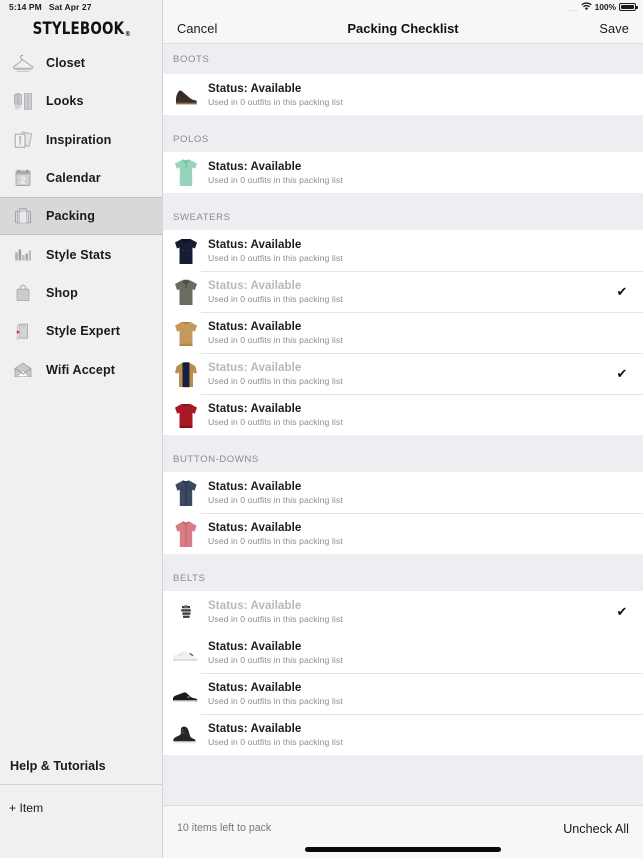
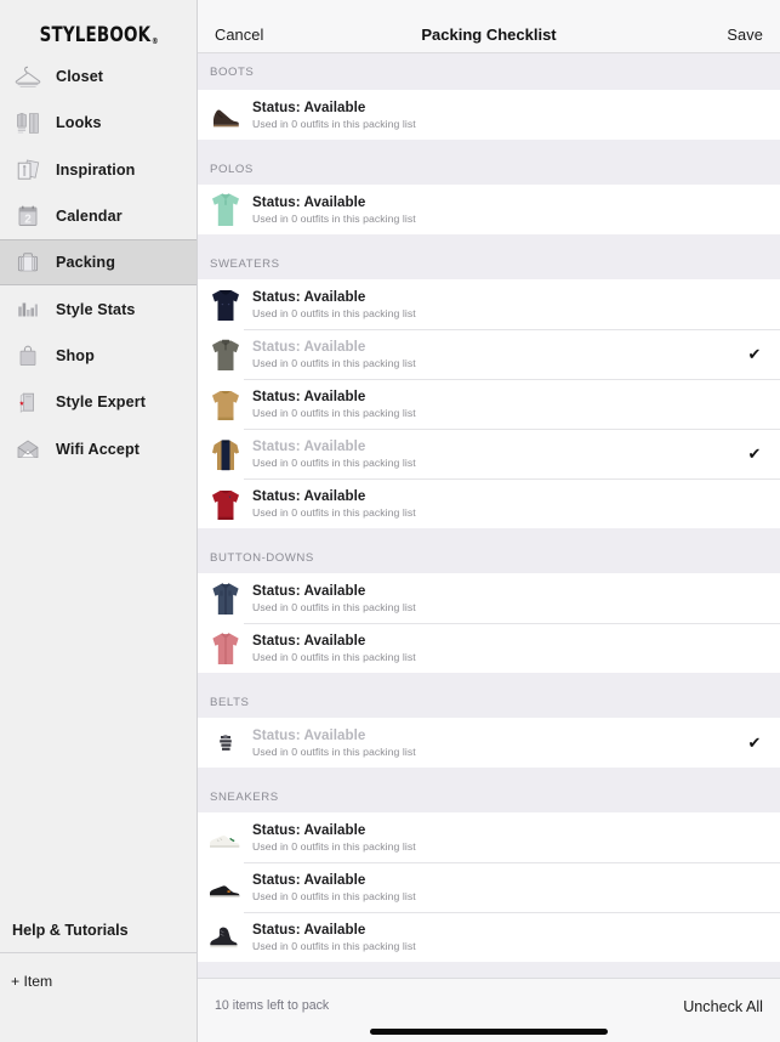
- 5:14 PM
- Sat Apr 27
- 100%
  STYLEBOOK®
  Closet
  Looks
  Inspiration
  2
  Calendar
  Packing
  Style Stats
  Shop
  Style Expert
  Wifi Accept
  Help & Tutorials
  + Item
  Cancel
  Packing Checklist
  Save
  BOOTS
  Status: Available
  Used in 0 outfits in this packing list
  POLOS
  Status: Available
  Used in 0 outfits in this packing list
  SWEATERS
  Status: Available
  Used in 0 outfits in this packing list
  Status: Available
  Used in 0 outfits in this packing list
  ✔
  Status: Available
  Used in 0 outfits in this packing list
  Status: Available
  Used in 0 outfits in this packing list
  ✔
  Status: Available
  Used in 0 outfits in this packing list
  BUTTON-DOWNS
  Status: Available
  Used in 0 outfits in this packing list
  Status: Available
  Used in 0 outfits in this packing list
  BELTS
  Status: Available
  Used in 0 outfits in this packing list
  ✔
+ SNEAKERS
  Status: Available
  Used in 0 outfits in this packing list
  Status: Available
  Used in 0 outfits in this packing list
  Status: Available
  Used in 0 outfits in this packing list
  10 items left to pack
  Uncheck All
